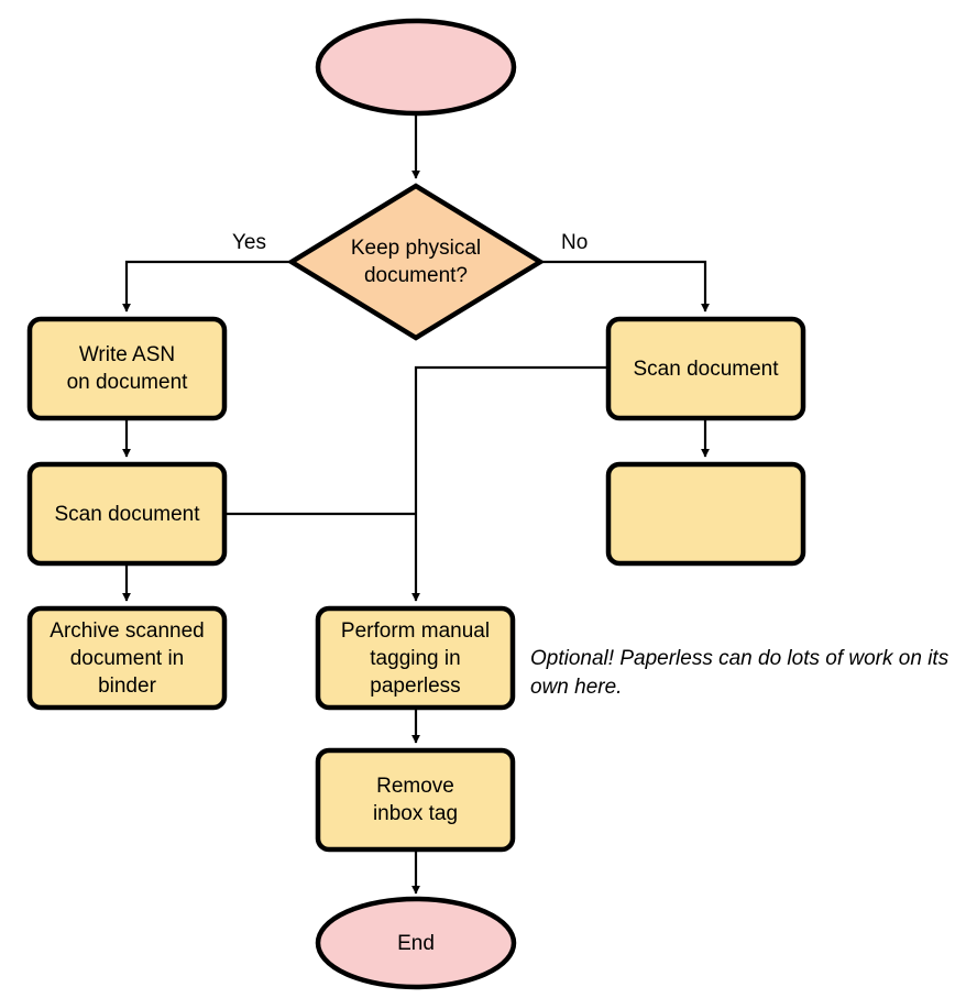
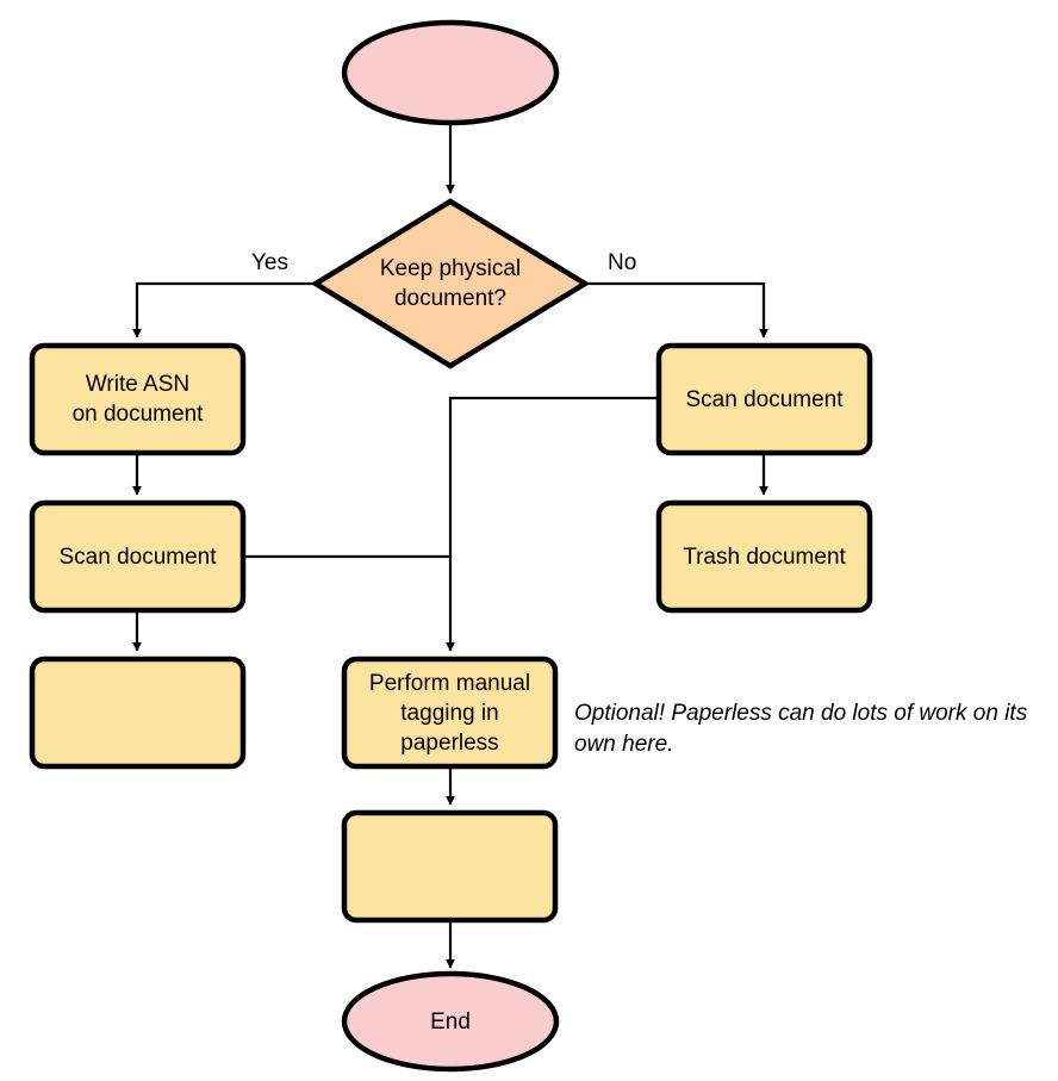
  Keep physical
  document?
  Write ASN
  on document
  Scan document
- Archive scanned
- document in
- binder
  Scan document
+ Trash document
  Perform manual
  tagging in
  paperless
- Remove
- inbox tag
  End
  Yes
  No
  Optional! Paperless can do lots of work on its own here.
